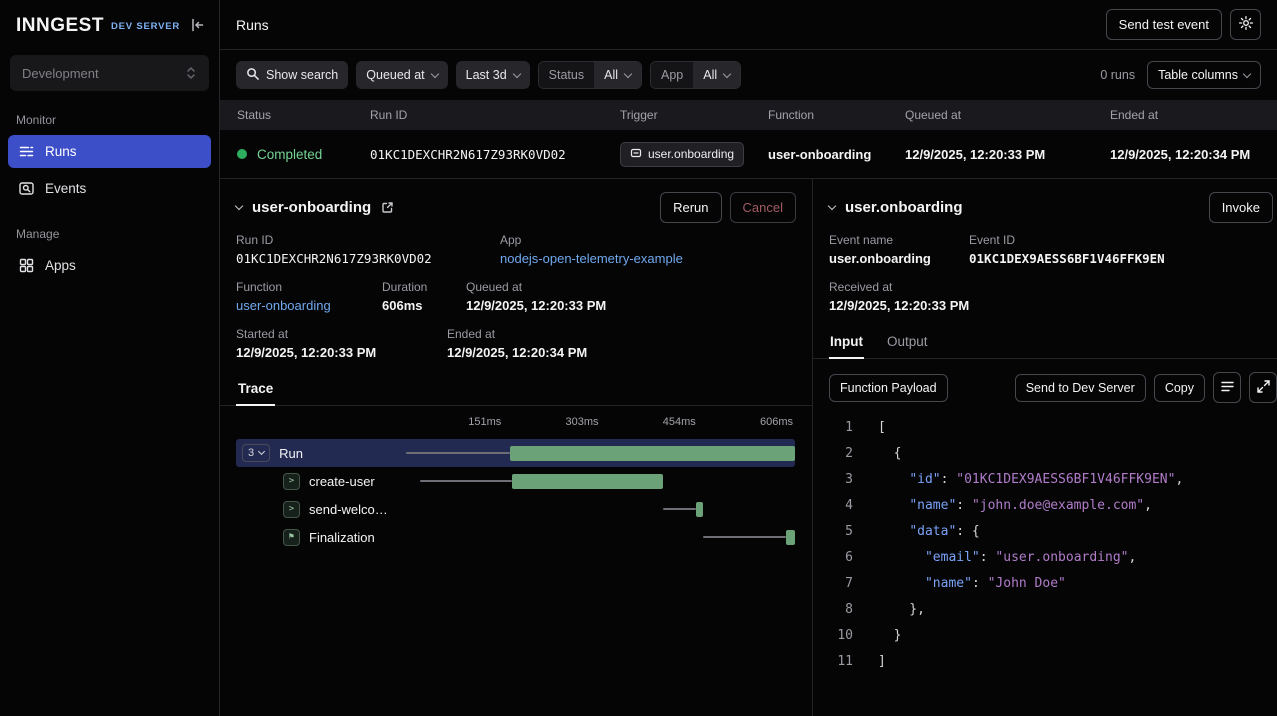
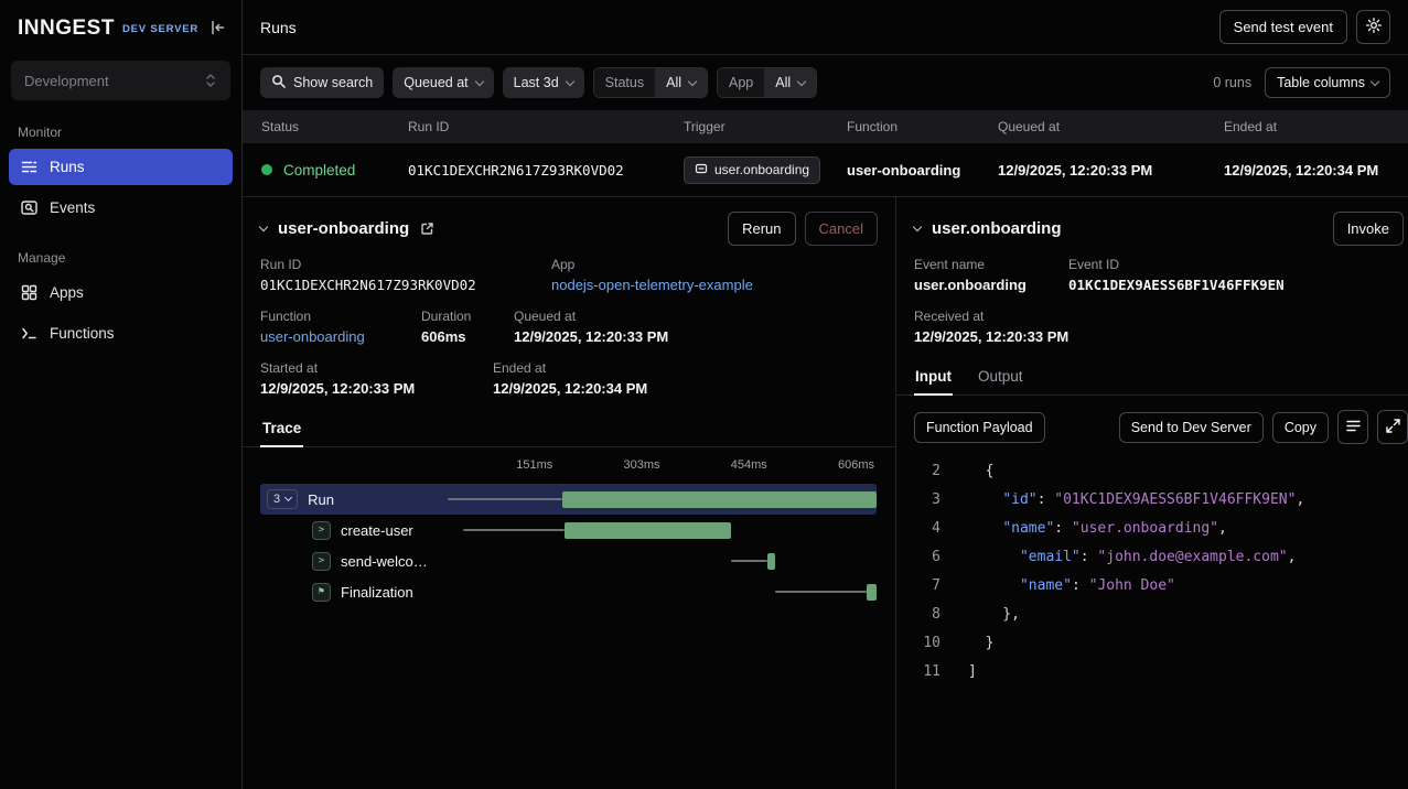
  INNGEST
  DEV SERVER
  Development
  Monitor
  Runs
  Events
  Manage
  Apps
+ Functions
  Runs
  Send test event
  Show search
  Queued at
  Last 3d
  Status
  All
  App
  All
  0 runs
  Table columns
  Status
  Run ID
  Trigger
  Function
  Queued at
  Ended at
  Completed
  01KC1DEXCHR2N617Z93RK0VD02
  user.onboarding
  user-onboarding
  12/9/2025, 12:20:33 PM
  12/9/2025, 12:20:34 PM
  user-onboarding
  Rerun
  Cancel
  Run ID
  01KC1DEXCHR2N617Z93RK0VD02
  App
  nodejs-open-telemetry-example
  Function
  user-onboarding
  Duration
  606ms
  Queued at
  12/9/2025, 12:20:33 PM
  Started at
  12/9/2025, 12:20:33 PM
  Ended at
  12/9/2025, 12:20:34 PM
  Trace
  151ms
  303ms
  454ms
  606ms
  3
  Run
  >
  create-user
  >
  send-welco…
  ⚑
  Finalization
  user.onboarding
  Invoke
  Event name
  user.onboarding
  Event ID
  01KC1DEX9AESS6BF1V46FFK9EN
  Received at
  12/9/2025, 12:20:33 PM
  Input
  Output
  Function Payload
  Send to Dev Server
  Copy
- 1
- [
  2
  {
  3
  "id": "01KC1DEX9AESS6BF1V46FFK9EN",
  4
- "name": "john.doe@example.com",
+ "name": "user.onboarding",
- 5
- "data": {
  6
- "email": "user.onboarding",
+ "email": "john.doe@example.com",
  7
  "name": "John Doe"
  8
  },
  10
  }
  11
  ]
